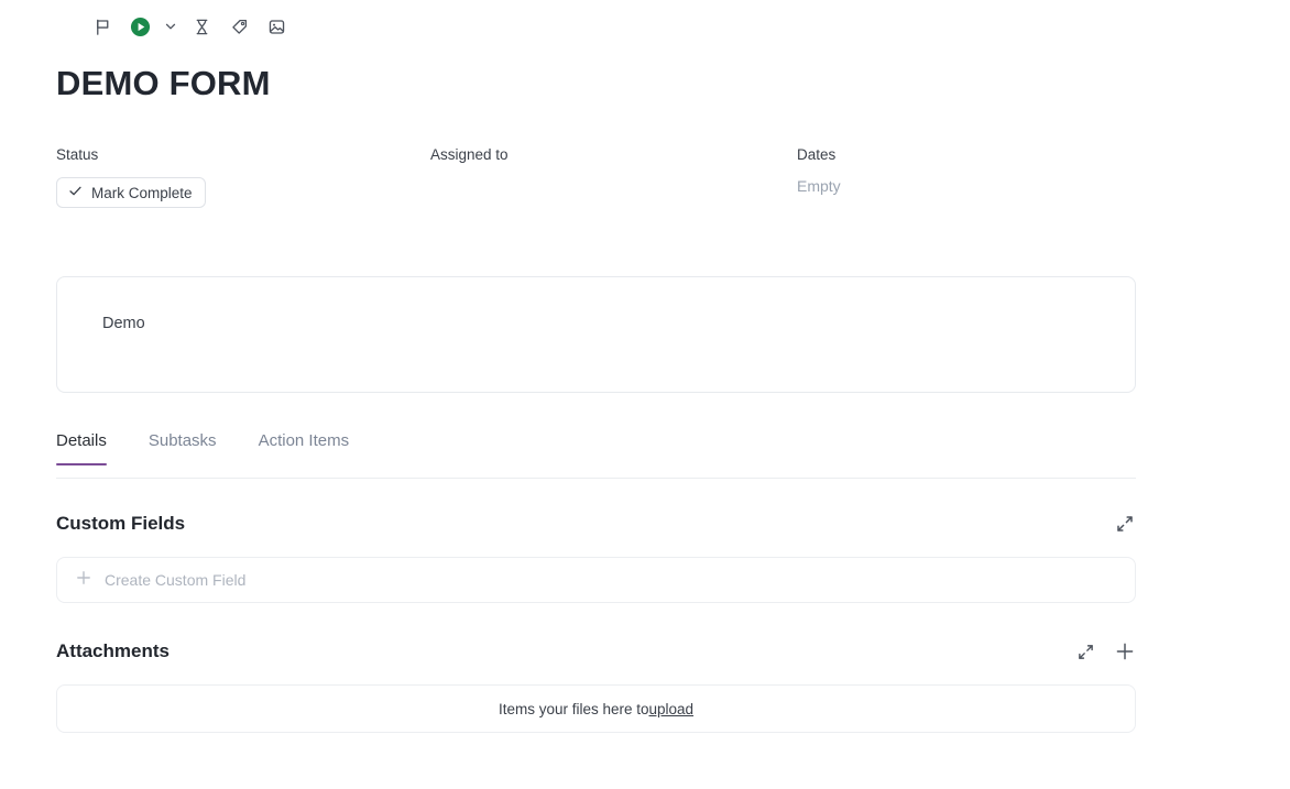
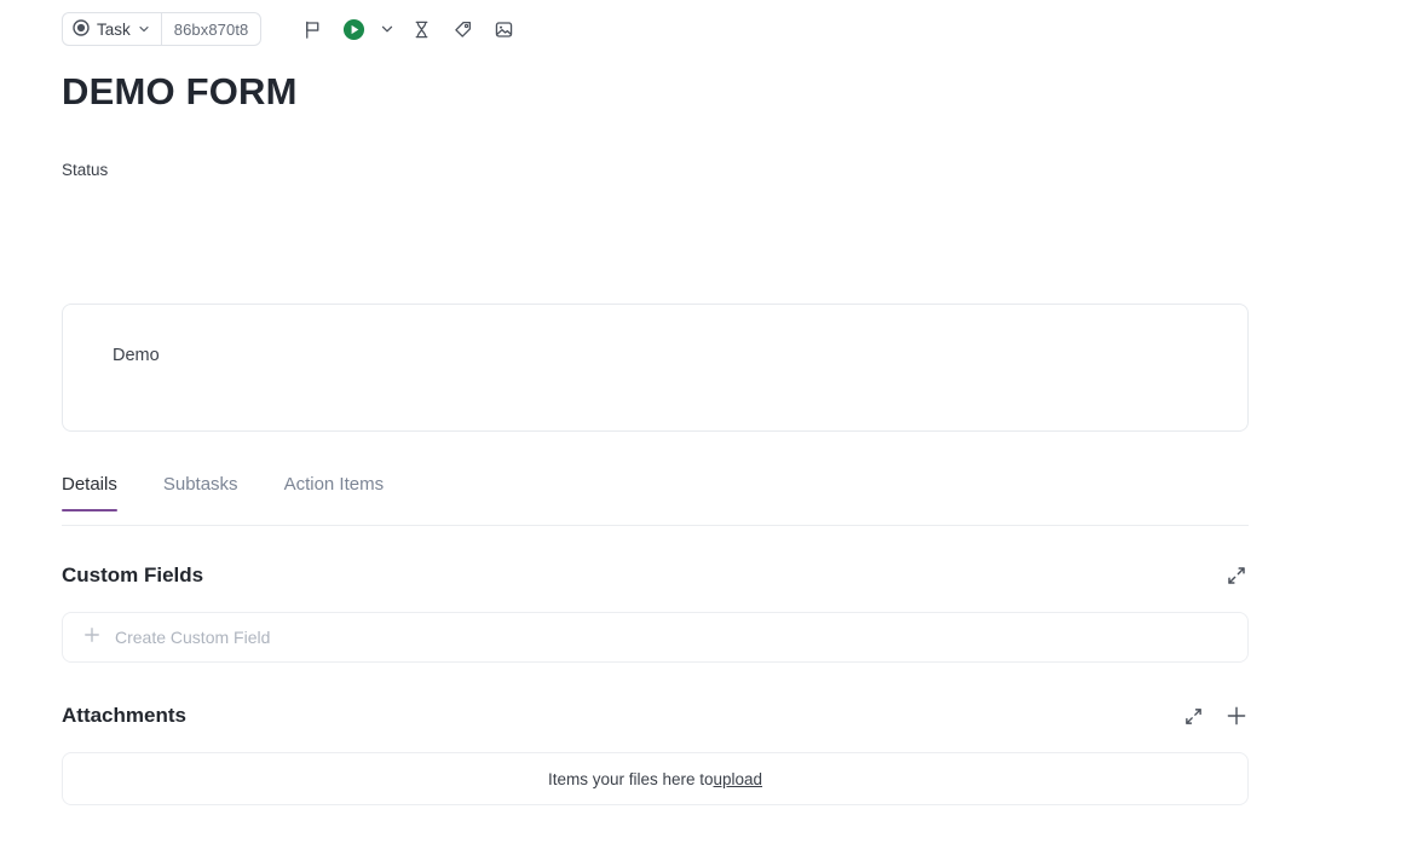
+ Task
+ 86bx870t8
  DEMO FORM
  Status
- Mark Complete
- Assigned to
- Dates
- Empty
  Demo
  Details
  Subtasks
  Action Items
  Custom Fields
  Create Custom Field
  Attachments
  Items your files here to
  upload
